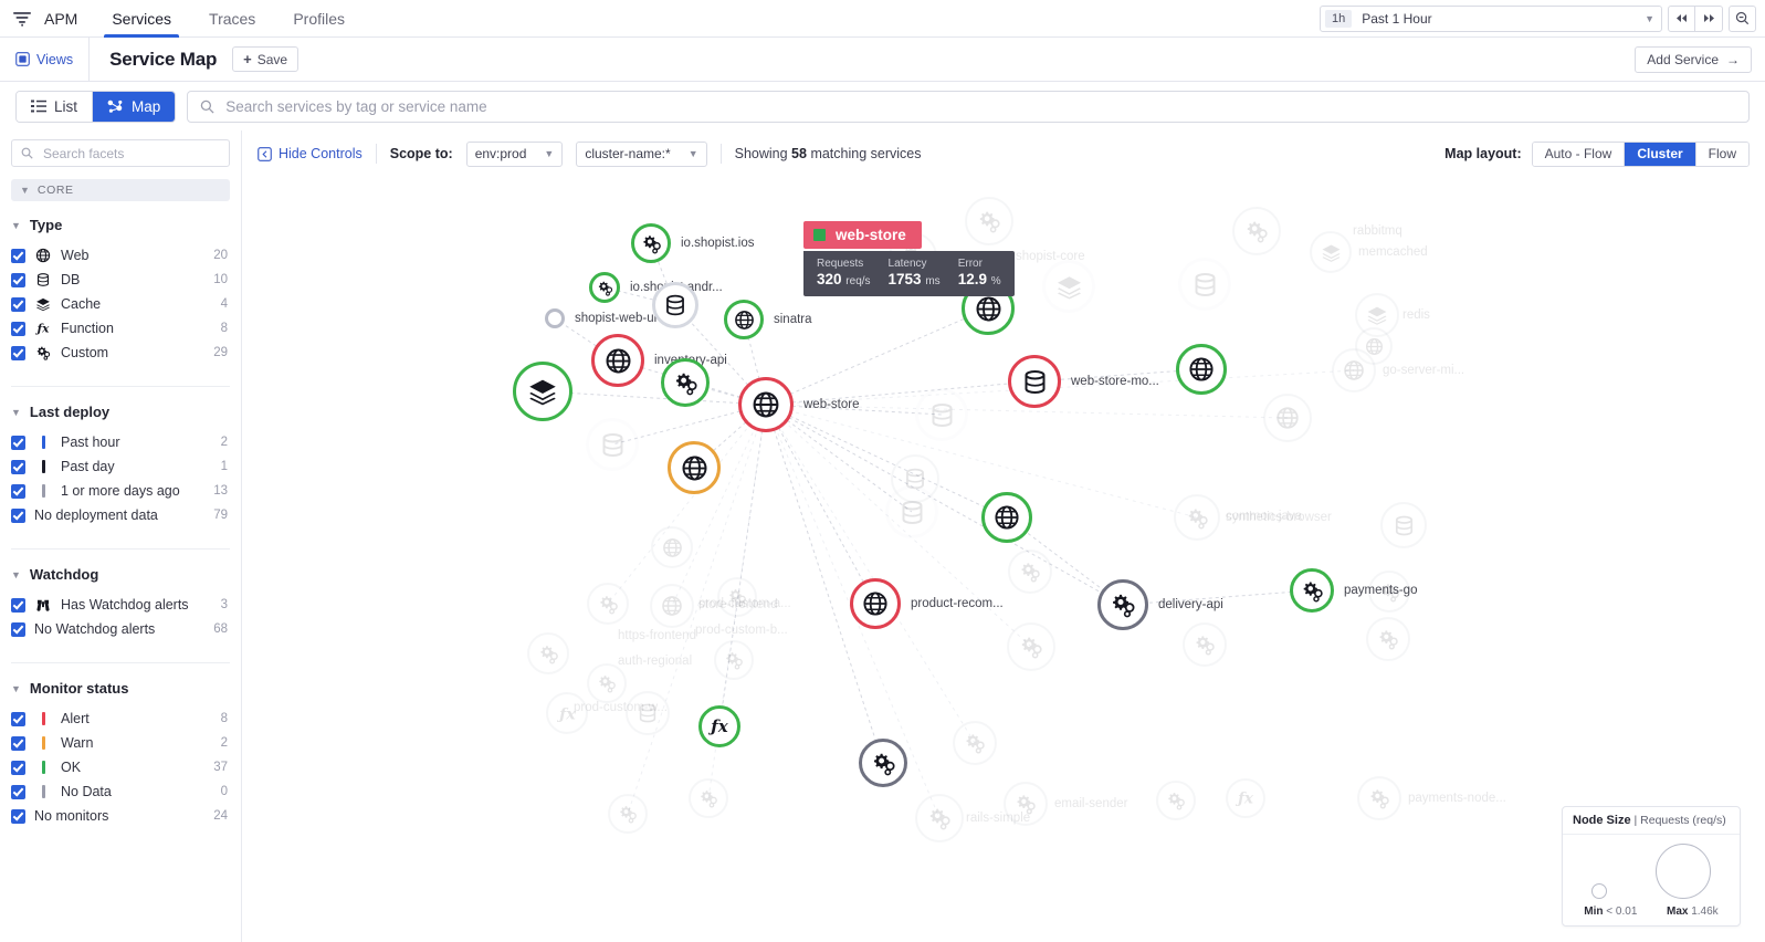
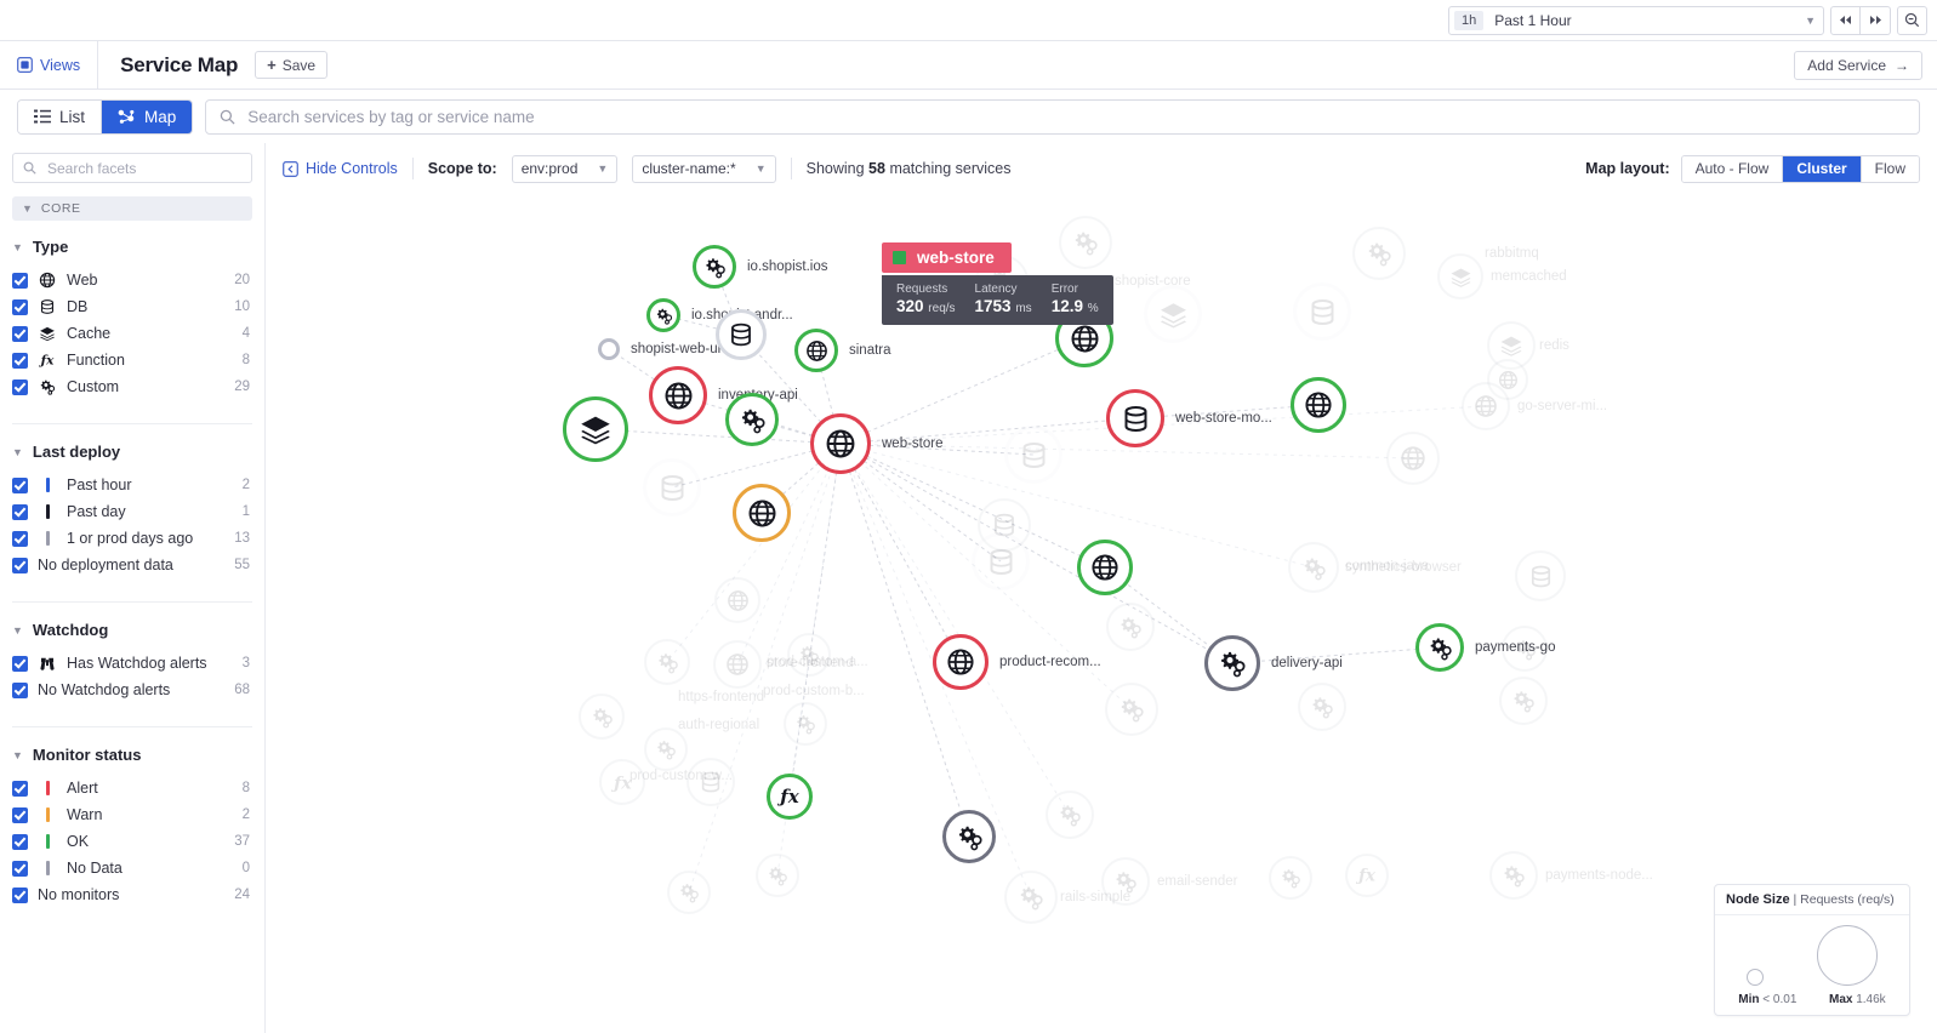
- APM
- Services
- Traces
- Profiles
  1h
  Past 1 Hour
  ▼
  Views
  Service Map
  +
  Save
  Add Service
  →
  List
  Map
  Search services by tag or service name
  Search facets
  ▼
  CORE
  ▼
  Type
  Web
  20
  DB
  10
  Cache
  4
  ƒx
  Function
  8
  Custom
  29
  ▼
  Last deploy
  Past hour
  2
  Past day
  1
- 1 or more days ago
+ 1 or prod days ago
  13
  No deployment data
- 79
+ 55
  ▼
  Watchdog
  Has Watchdog alerts
  3
  No Watchdog alerts
  68
  ▼
  Monitor status
  Alert
  8
  Warn
  2
  OK
  37
  No Data
  0
  No monitors
  24
  Hide Controls
  Scope to:
  env:prod
  ▼
  cluster-name:*
  ▼
  Showing 58 matching services
  Map layout:
  Auto - Flow
  Cluster
  Flow
  ƒx
  ƒx
  shopist-core
  rabbitmq
  memcached
  go-server-mi...
  synthetics-browser
  common-java
  prod-custom-a...
  store-frontend
  prod-custom-b...
  https-frontend
  auth-regional
  prod-custom-w...
  rails-simple
  email-sender
  payments-node...
  io.shopist.ios
  shopist-web-u
  sinatra
  web-store
  web-store-mo...
  product-recom...
  delivery-api
  payments-go
  ƒx
  web-store
  Requests
  320 req/s
  Latency
  1753 ms
  Error
  12.9 %
  Node Size | Requests (req/s)
  Min < 0.01
  Max 1.46k
